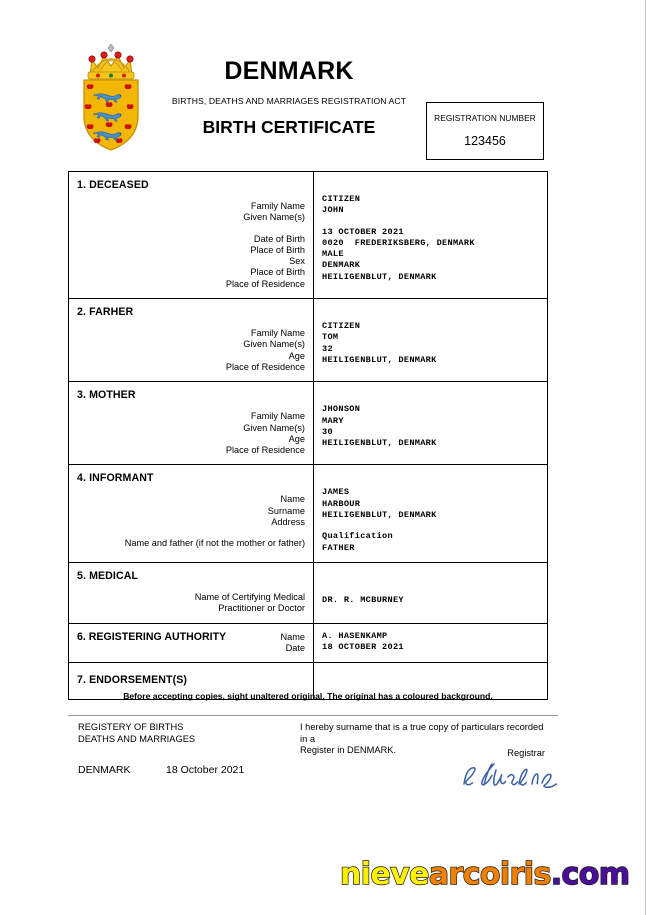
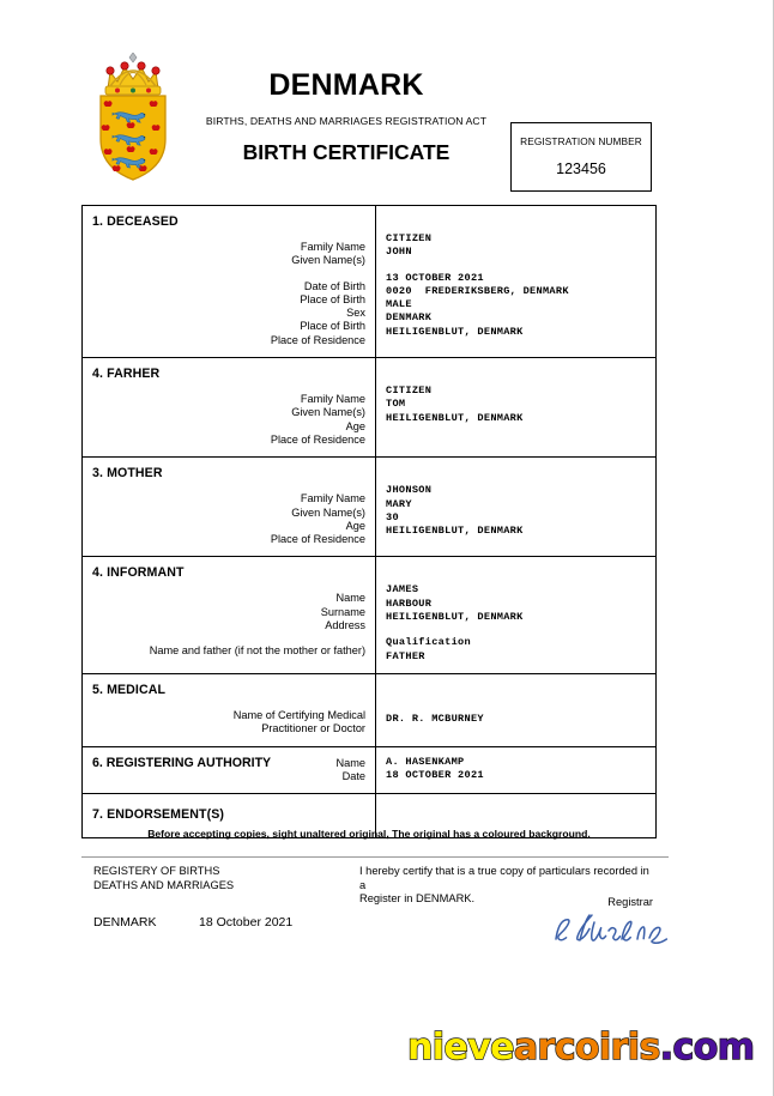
  DENMARK
  BIRTHS, DEATHS AND MARRIAGES REGISTRATION ACT
  BIRTH CERTIFICATE
  REGISTRATION NUMBER
  123456
  1. DECEASED
  Family Name
  Given Name(s)
  Date of Birth
  Place of Birth
  Sex
  Place of Birth
  Place of Residence
  CITIZEN
  JOHN
  13 OCTOBER 2021
  0020 FREDERIKSBERG, DENMARK
  MALE
  DENMARK
  HEILIGENBLUT, DENMARK
- 2. FARHER
+ 4. FARHER
  Family Name
  Given Name(s)
  Age
  Place of Residence
  CITIZEN
  TOM
- 32
  HEILIGENBLUT, DENMARK
  3. MOTHER
  Family Name
  Given Name(s)
  Age
  Place of Residence
  JHONSON
  MARY
  30
  HEILIGENBLUT, DENMARK
  4. INFORMANT
  Name
  Surname
  Address
  Name and father (if not the mother or father)
  JAMES
  HARBOUR
  HEILIGENBLUT, DENMARK
  Qualification
  FATHER
  5. MEDICAL
  Name of Certifying Medical
  Practitioner or Doctor
  DR. R. MCBURNEY
  6. REGISTERING AUTHORITY
  Name
  Date
  A. HASENKAMP
  18 OCTOBER 2021
  7. ENDORSEMENT(S)
  Before accepting copies, sight unaltered original, The original has a coloured background.
  REGISTERY OF BIRTHS
  DEATHS AND MARRIAGES
  DENMARK
  18 October 2021
- I hereby surname that is a true copy of particulars recorded in a
+ I hereby certify that is a true copy of particulars recorded in a
  Register in DENMARK.
  Registrar
  nievearcoiris.com
